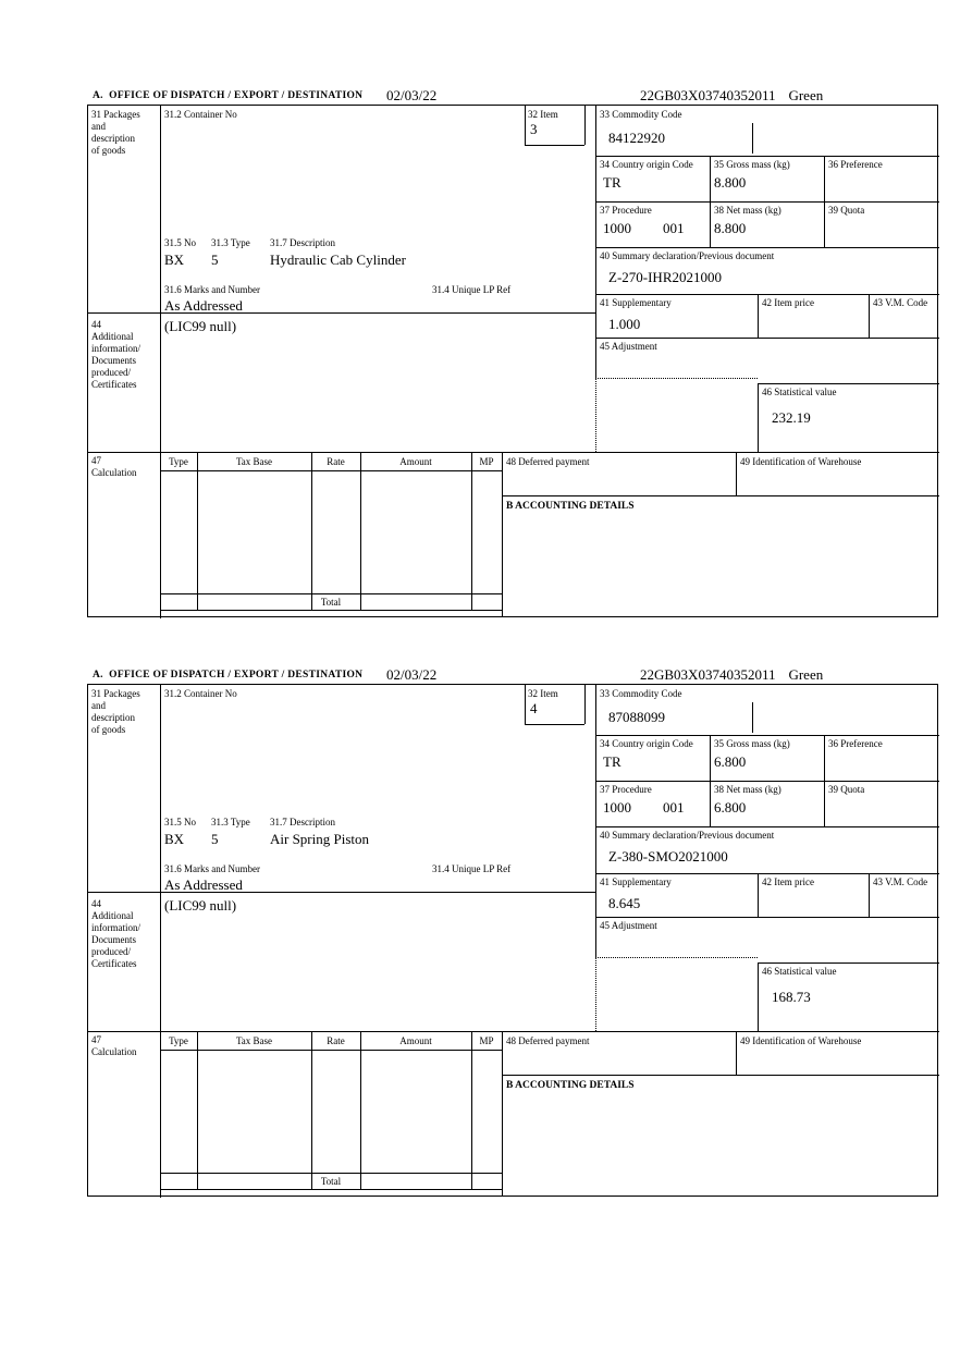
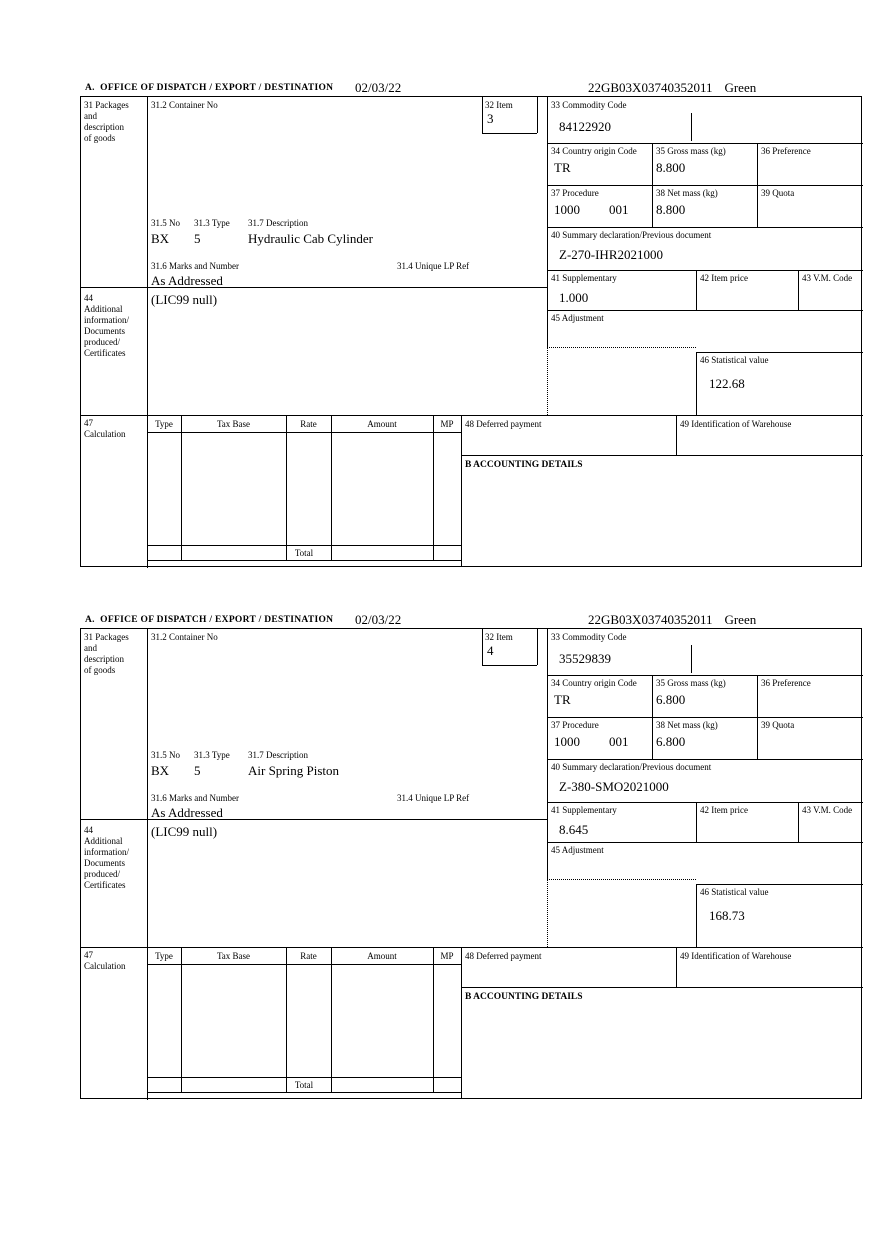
  A. OFFICE OF DISPATCH / EXPORT / DESTINATION
  02/03/22
  22GB03X03740352011 Green
  31 Packages
  and
  description
  of goods
  31.2 Container No
  32 Item
  33 Commodity Code
  34 Country origin Code
  35 Gross mass (kg)
  36 Preference
  37 Procedure
  38 Net mass (kg)
  39 Quota
  40 Summary declaration/Previous document
  31.5 No
  31.3 Type
  31.7 Description
  31.6 Marks and Number
  31.4 Unique LP Ref
  41 Supplementary
  42 Item price
  43 V.M. Code
  44
  Additional
  information/
  Documents
  produced/
  Certificates
  45 Adjustment
  46 Statistical value
  47
  Calculation
  Type
  Tax Base
  Rate
  Amount
  MP
  Total
  48 Deferred payment
  49 Identification of Warehouse
  B ACCOUNTING DETAILS
  3
  84122920
  TR
  8.800
  1000
  001
  8.800
  Z-270-IHR2021000
  BX
  5
  Hydraulic Cab Cylinder
  As Addressed
  1.000
  (LIC99 null)
- 232.19
+ 122.68
  A. OFFICE OF DISPATCH / EXPORT / DESTINATION
  02/03/22
  22GB03X03740352011 Green
  31 Packages
  and
  description
  of goods
  31.2 Container No
  32 Item
  33 Commodity Code
  34 Country origin Code
  35 Gross mass (kg)
  36 Preference
  37 Procedure
  38 Net mass (kg)
  39 Quota
  40 Summary declaration/Previous document
  31.5 No
  31.3 Type
  31.7 Description
  31.6 Marks and Number
  31.4 Unique LP Ref
  41 Supplementary
  42 Item price
  43 V.M. Code
  44
  Additional
  information/
  Documents
  produced/
  Certificates
  45 Adjustment
  46 Statistical value
  47
  Calculation
  Type
  Tax Base
  Rate
  Amount
  MP
  Total
  48 Deferred payment
  49 Identification of Warehouse
  B ACCOUNTING DETAILS
  4
- 87088099
+ 35529839
  TR
  6.800
  1000
  001
  6.800
  Z-380-SMO2021000
  BX
  5
  Air Spring Piston
  As Addressed
  8.645
  (LIC99 null)
  168.73
